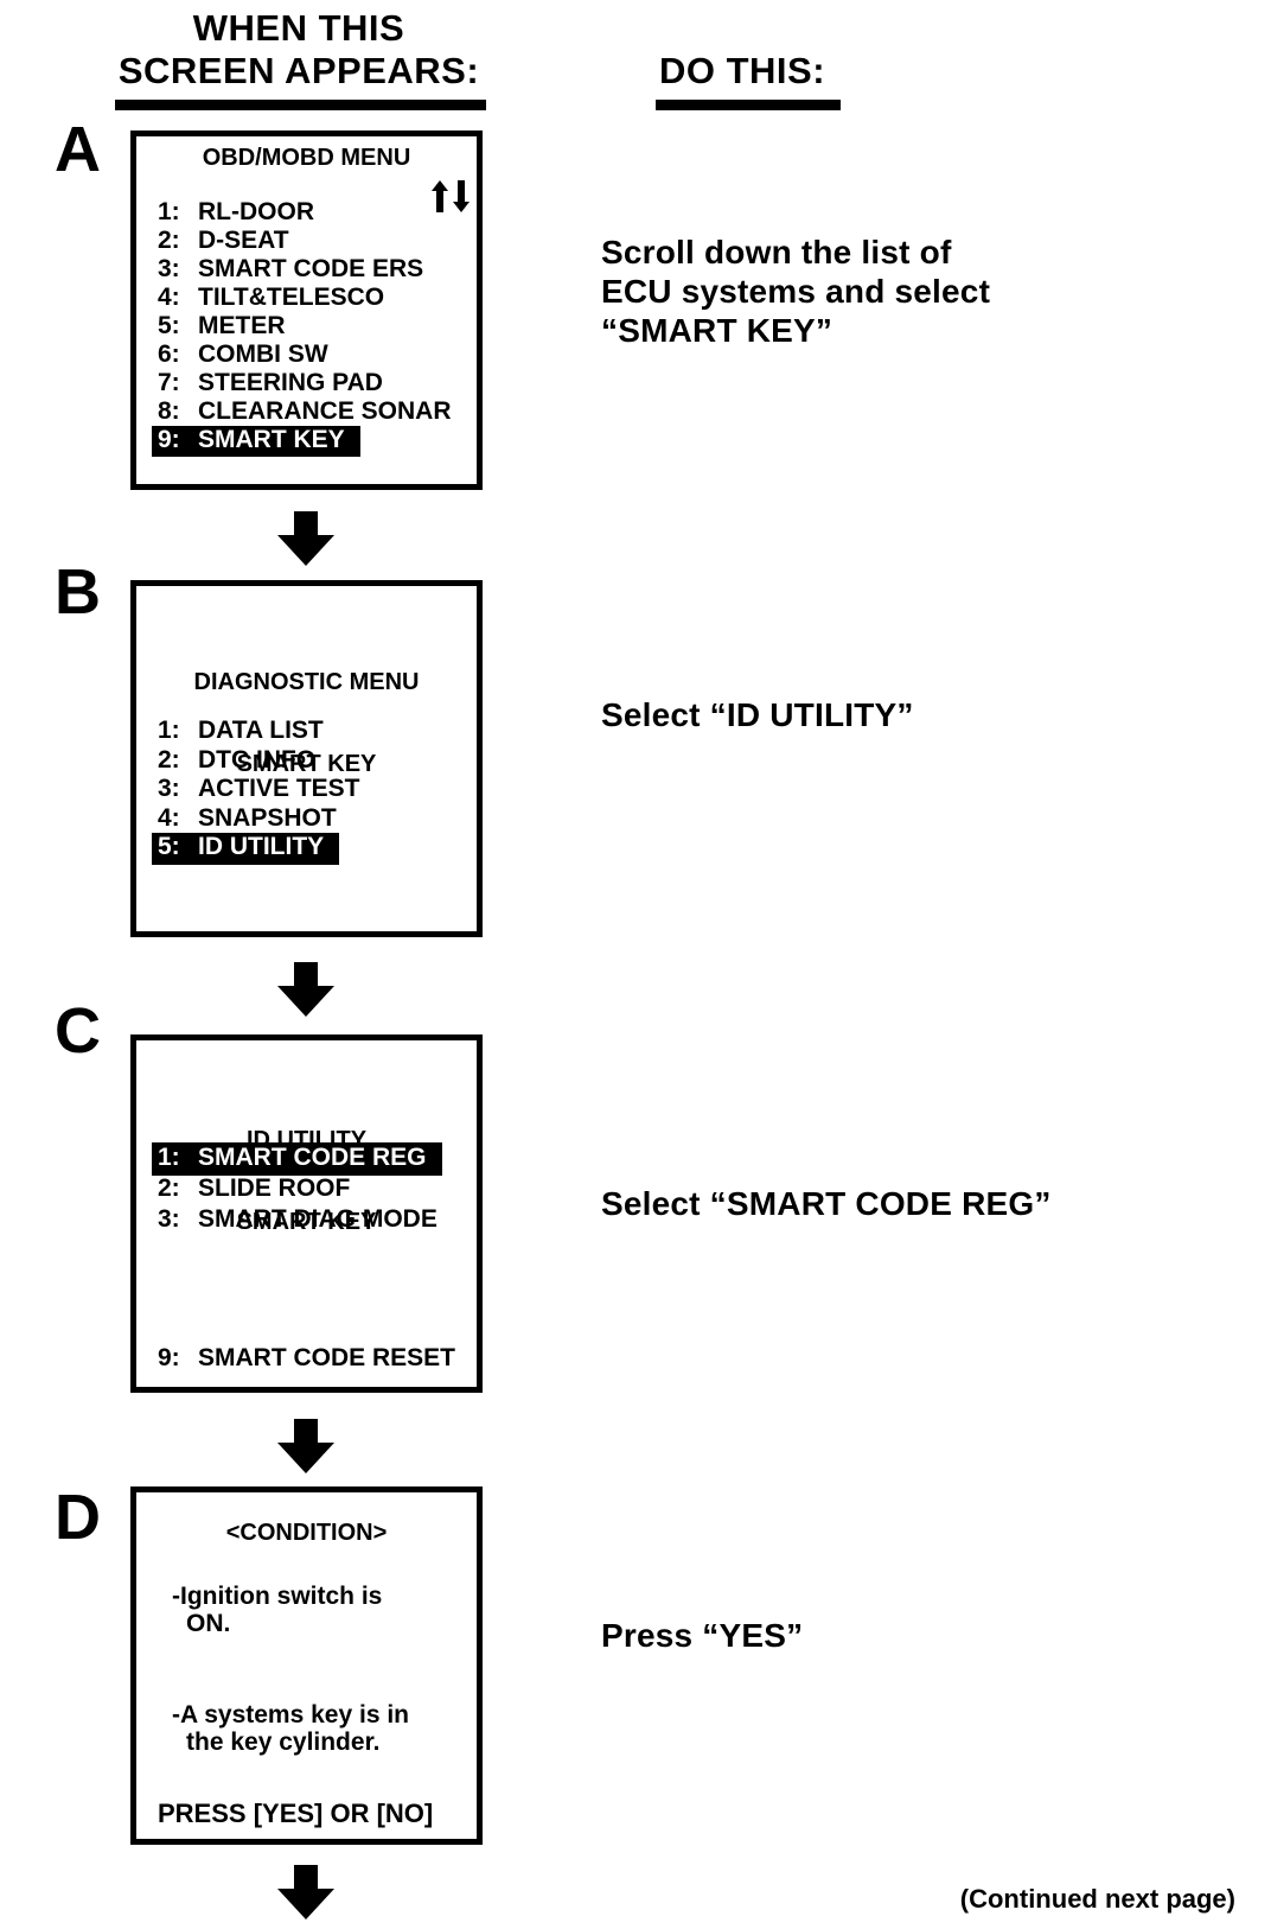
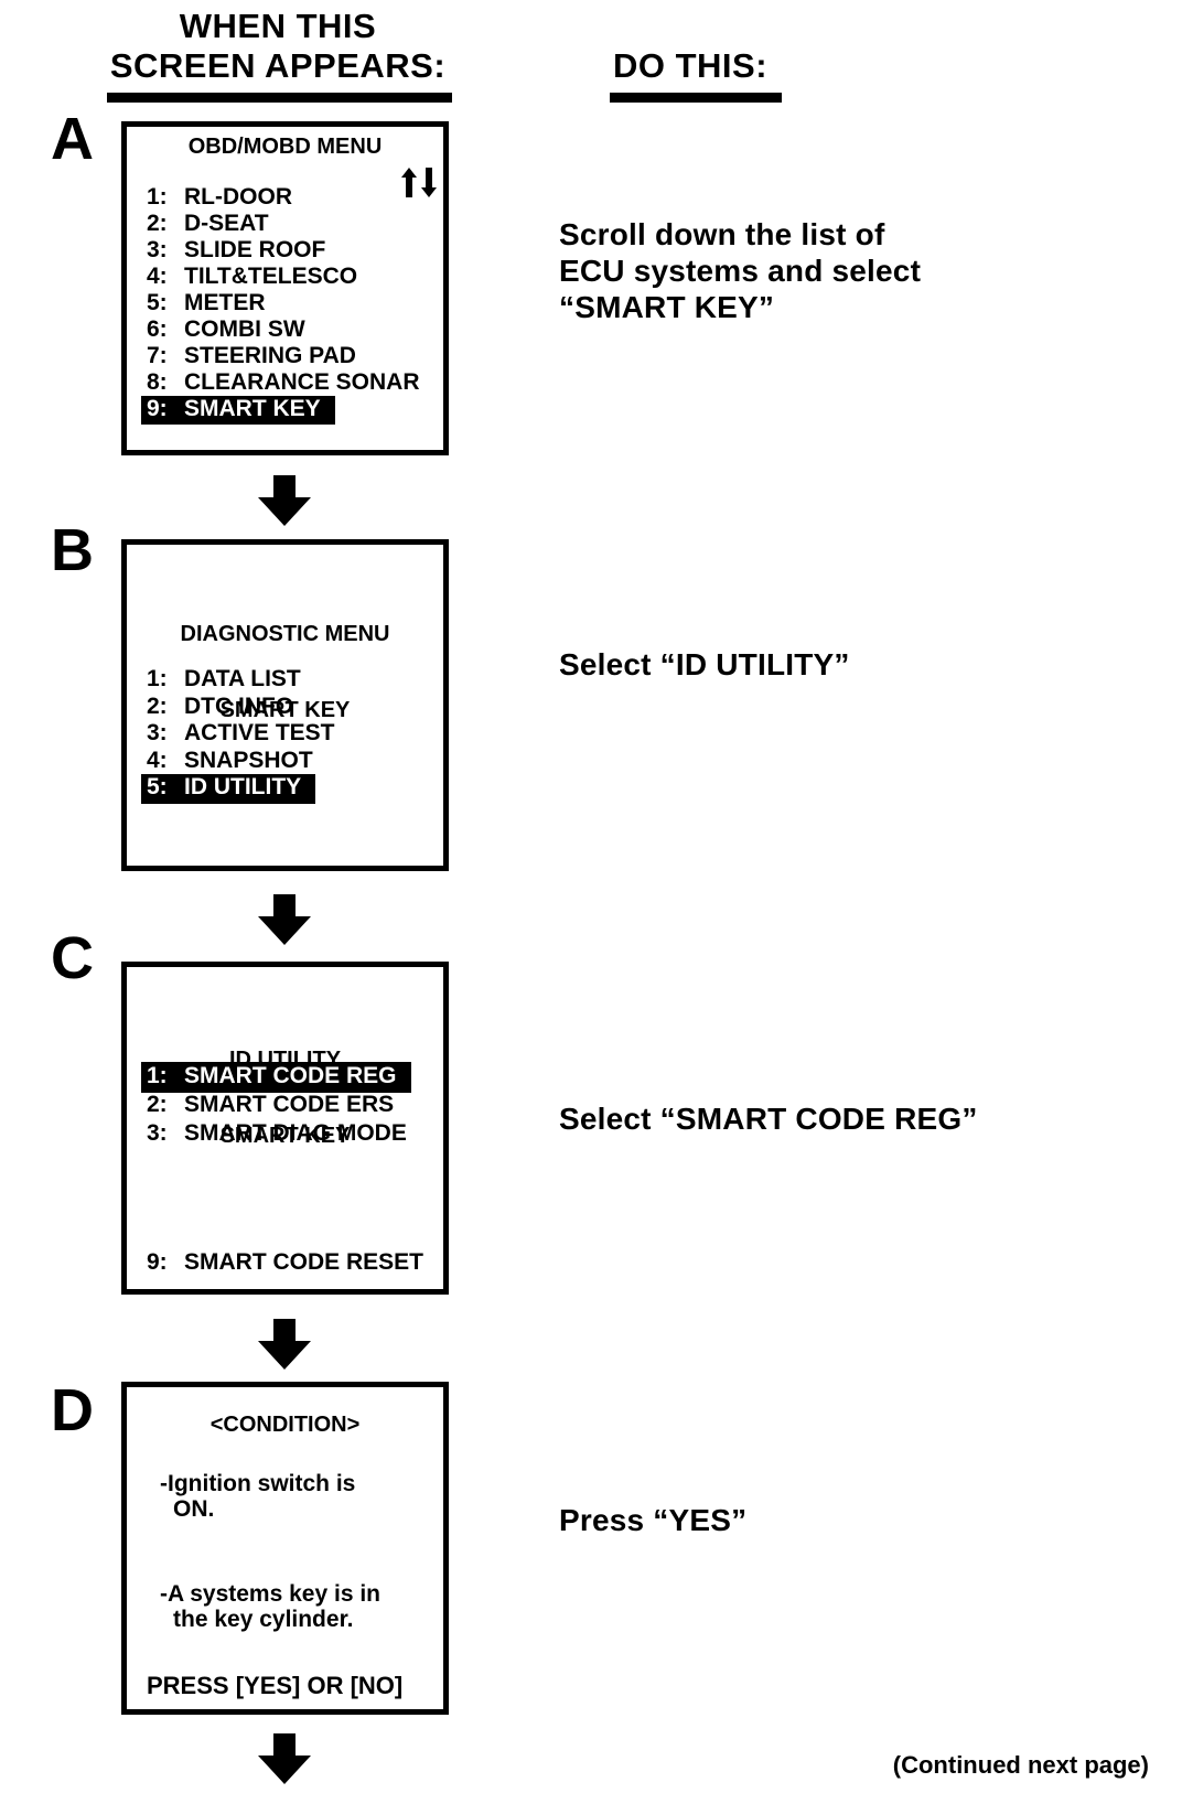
  WHEN THIS
  SCREEN APPEARS:
  DO THIS:
  A
  OBD/MOBD MENU
  1: RL-DOOR
  2: D-SEAT
- 3: SMART CODE ERS
+ 3: SLIDE ROOF
  4: TILT&TELESCO
  5: METER
  6: COMBI SW
  7: STEERING PAD
  8: CLEARANCE SONAR
  9: SMART KEY
  Scroll down the list of
  ECU systems and select
  “SMART KEY”
  B
  DIAGNOSTIC MENU
  SMART KEY
  1: DATA LIST
  2: DTC INFO
  3: ACTIVE TEST
  4: SNAPSHOT
  5: ID UTILITY
  Select “ID UTILITY”
  C
  ID UTILITY
  SMART KEY
  1: SMART CODE REG
- 2: SLIDE ROOF
+ 2: SMART CODE ERS
  3: SMART DIAG MODE
  9: SMART CODE RESET
  Select “SMART CODE REG”
  D
  <CONDITION>
  -Ignition switch is
  ON.
  -A systems key is in
  the key cylinder.
  PRESS [YES] OR [NO]
  Press “YES”
  (Continued next page)
